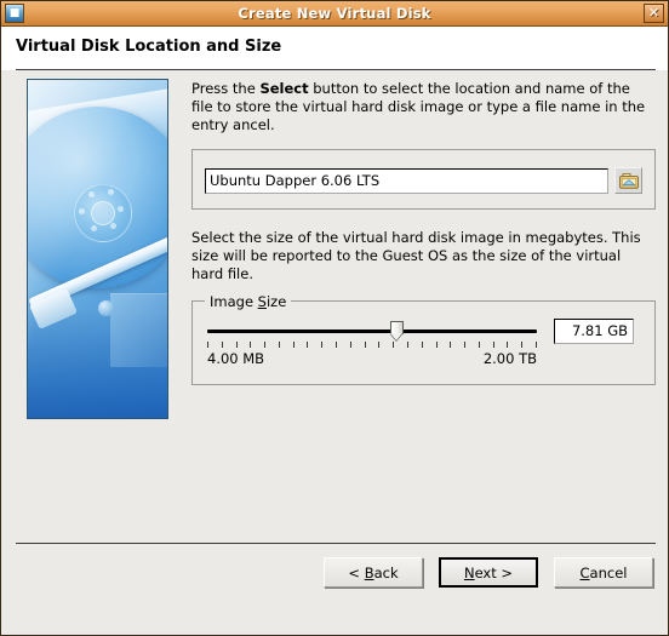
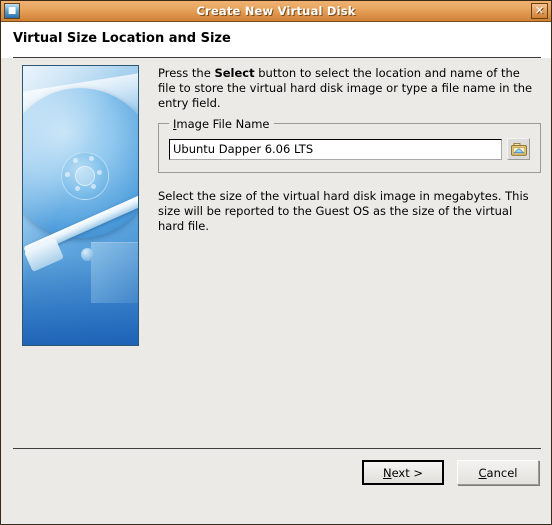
  ■
  Create New Virtual Disk
  ✕
- Virtual Disk Location and Size
+ Virtual Size Location and Size
- Press the Select button to select the location and name of the file to store the virtual hard disk image or type a file name in the entry ancel.
+ Press the Select button to select the location and name of the file to store the virtual hard disk image or type a file name in the entry field.
+ Image File Name
  Ubuntu Dapper 6.06 LTS
  Select the size of the virtual hard disk image in megabytes. This size will be reported to the Guest OS as the size of the virtual hard file.
- Image Size
- 4.00 MB
- 2.00 TB
- 7.81 GB
- < Back
  Next >
  Cancel
